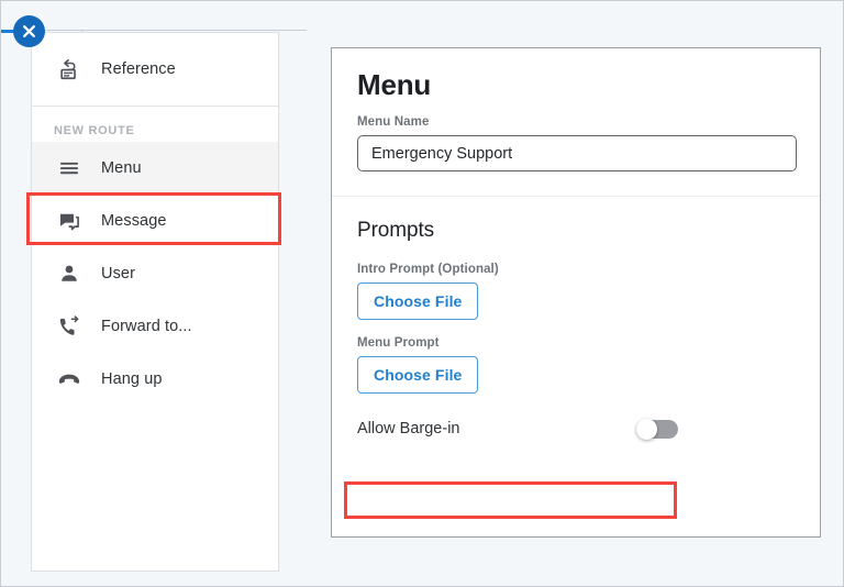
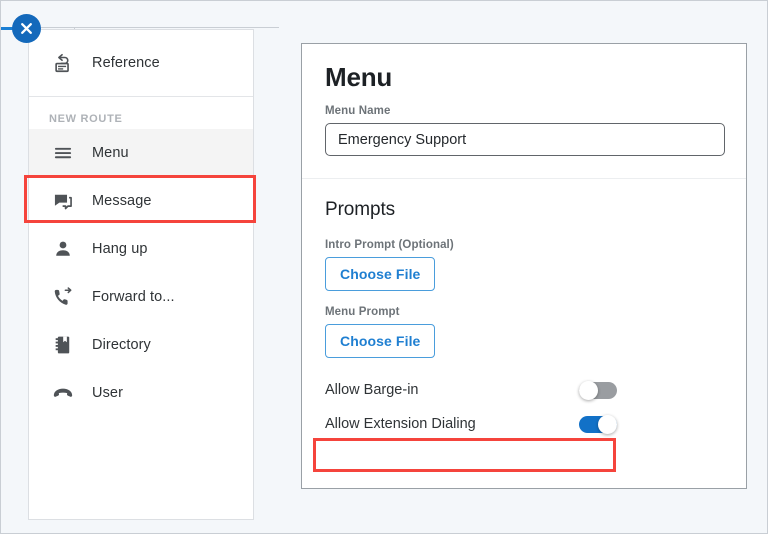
  Reference
  NEW ROUTE
  Menu
  Message
- User
+ Hang up
  Forward to...
+ Directory
- Hang up
+ User
  Menu
  Menu Name
  Emergency Support
  Prompts
  Intro Prompt (Optional)
  Choose File
  Menu Prompt
  Choose File
  Allow Barge-in
+ Allow Extension Dialing
